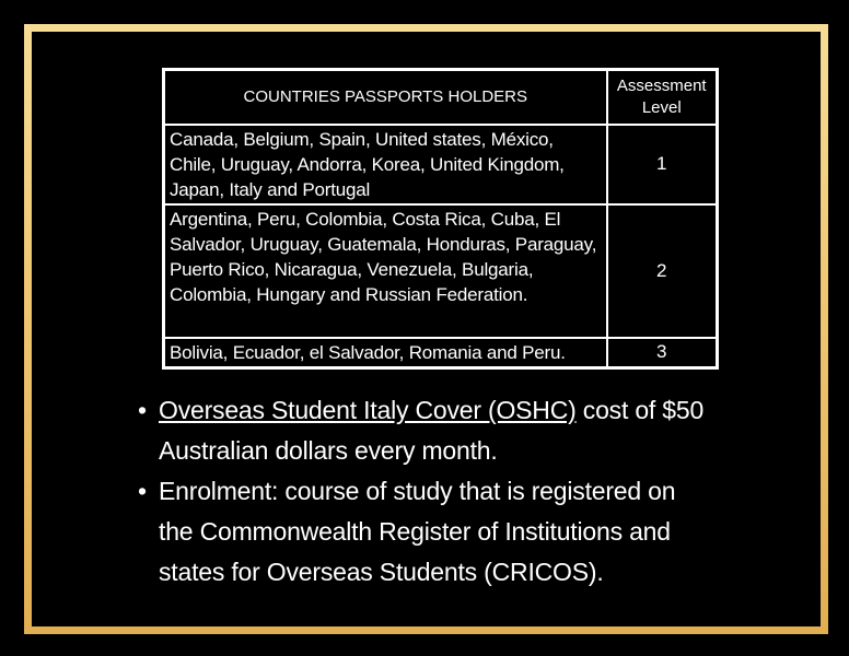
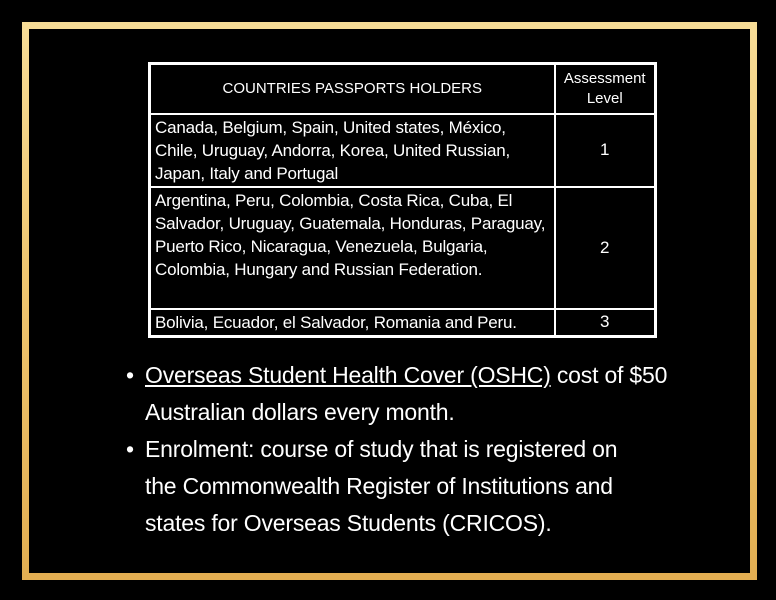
  COUNTRIES PASSPORTS HOLDERS	Assessment Level
- Canada, Belgium, Spain, United states, México, Chile, Uruguay, Andorra, Korea, United Kingdom, Japan, Italy and Portugal	1
+ Canada, Belgium, Spain, United states, México, Chile, Uruguay, Andorra, Korea, United Russian, Japan, Italy and Portugal	1
  Argentina, Peru, Colombia, Costa Rica, Cuba, El Salvador, Uruguay, Guatemala, Honduras, Paraguay, Puerto Rico, Nicaragua, Venezuela, Bulgaria, Colombia, Hungary and Russian Federation.	2
  Bolivia, Ecuador, el Salvador, Romania and Peru.	3
- Overseas Student Italy Cover (OSHC) cost of $50
+ Overseas Student Health Cover (OSHC) cost of $50
  Australian dollars every month.
  Enrolment: course of study that is registered on
  the Commonwealth Register of Institutions and
  states for Overseas Students (CRICOS).
